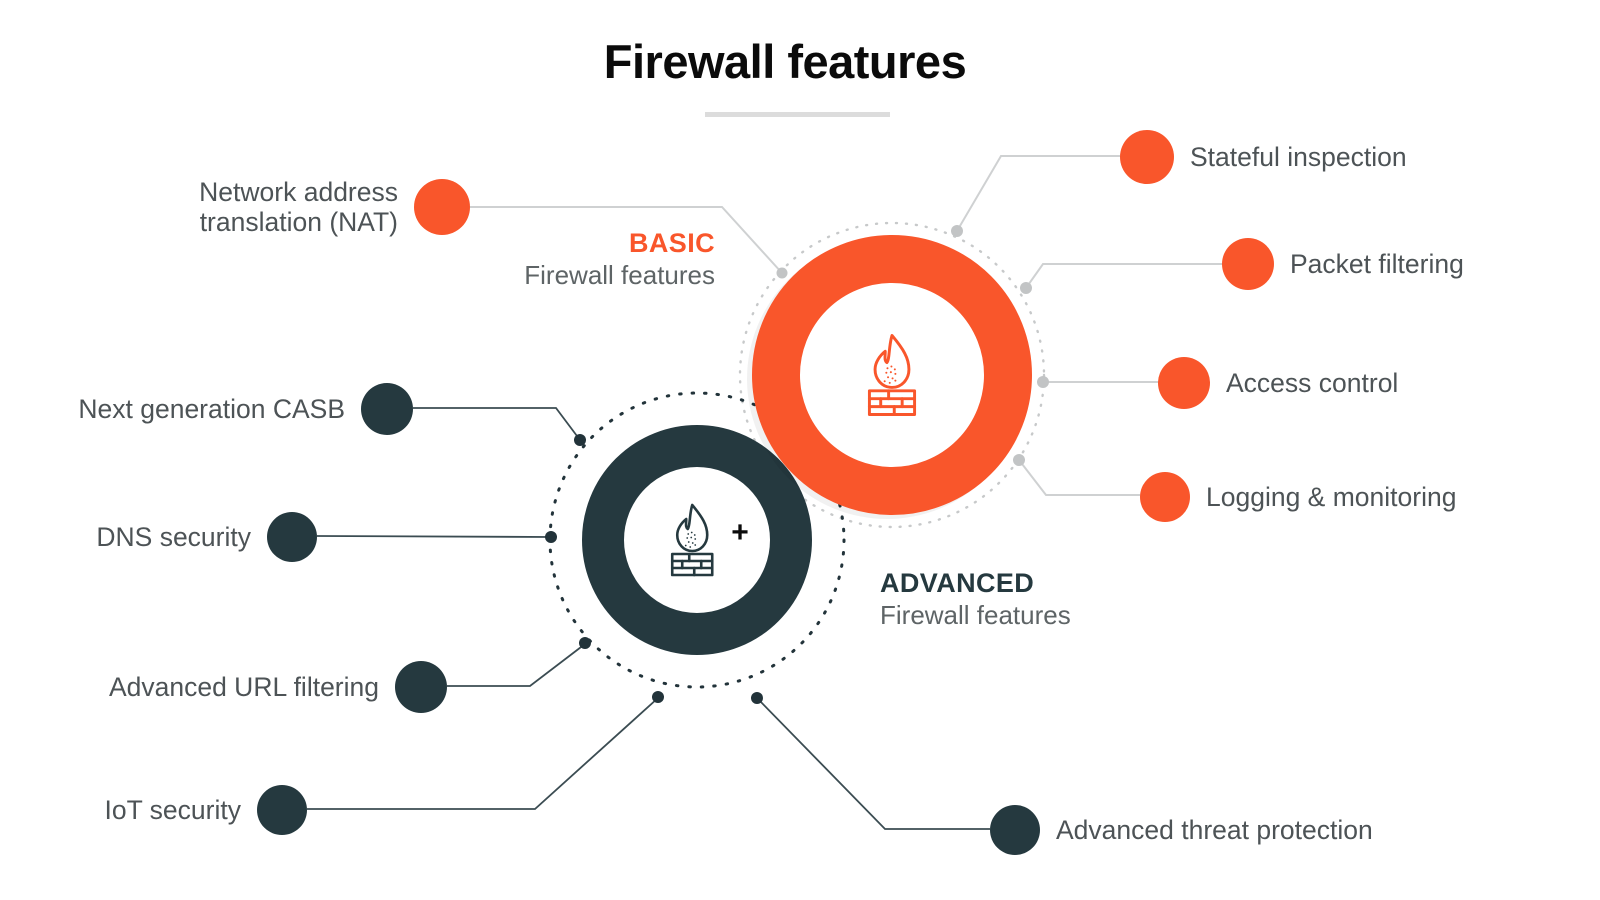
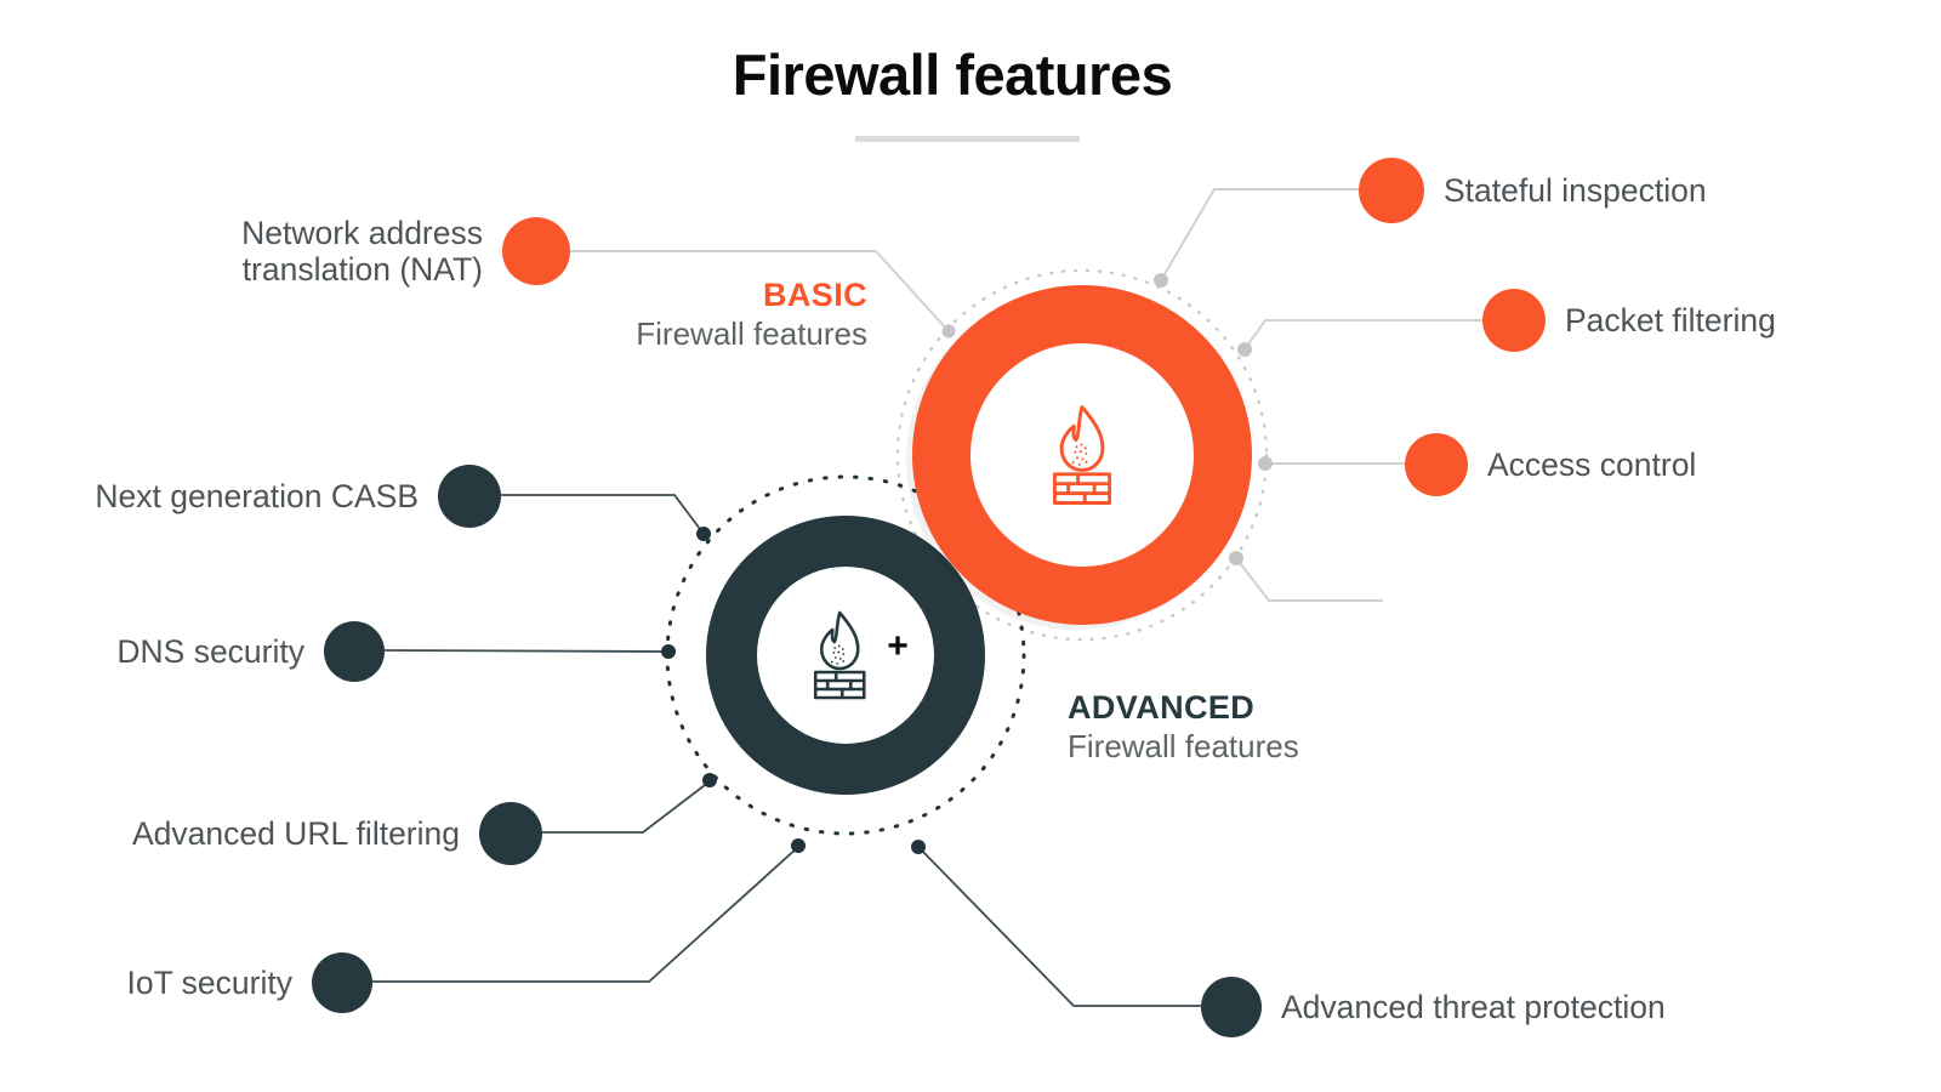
  Firewall features
  +
  BASIC
  Firewall features
  ADVANCED
  Firewall features
  Network address
  translation (NAT)
  Stateful inspection
  Packet filtering
  Access control
- Logging & monitoring
  Next generation CASB
  DNS security
  Advanced URL filtering
  IoT security
  Advanced threat protection
